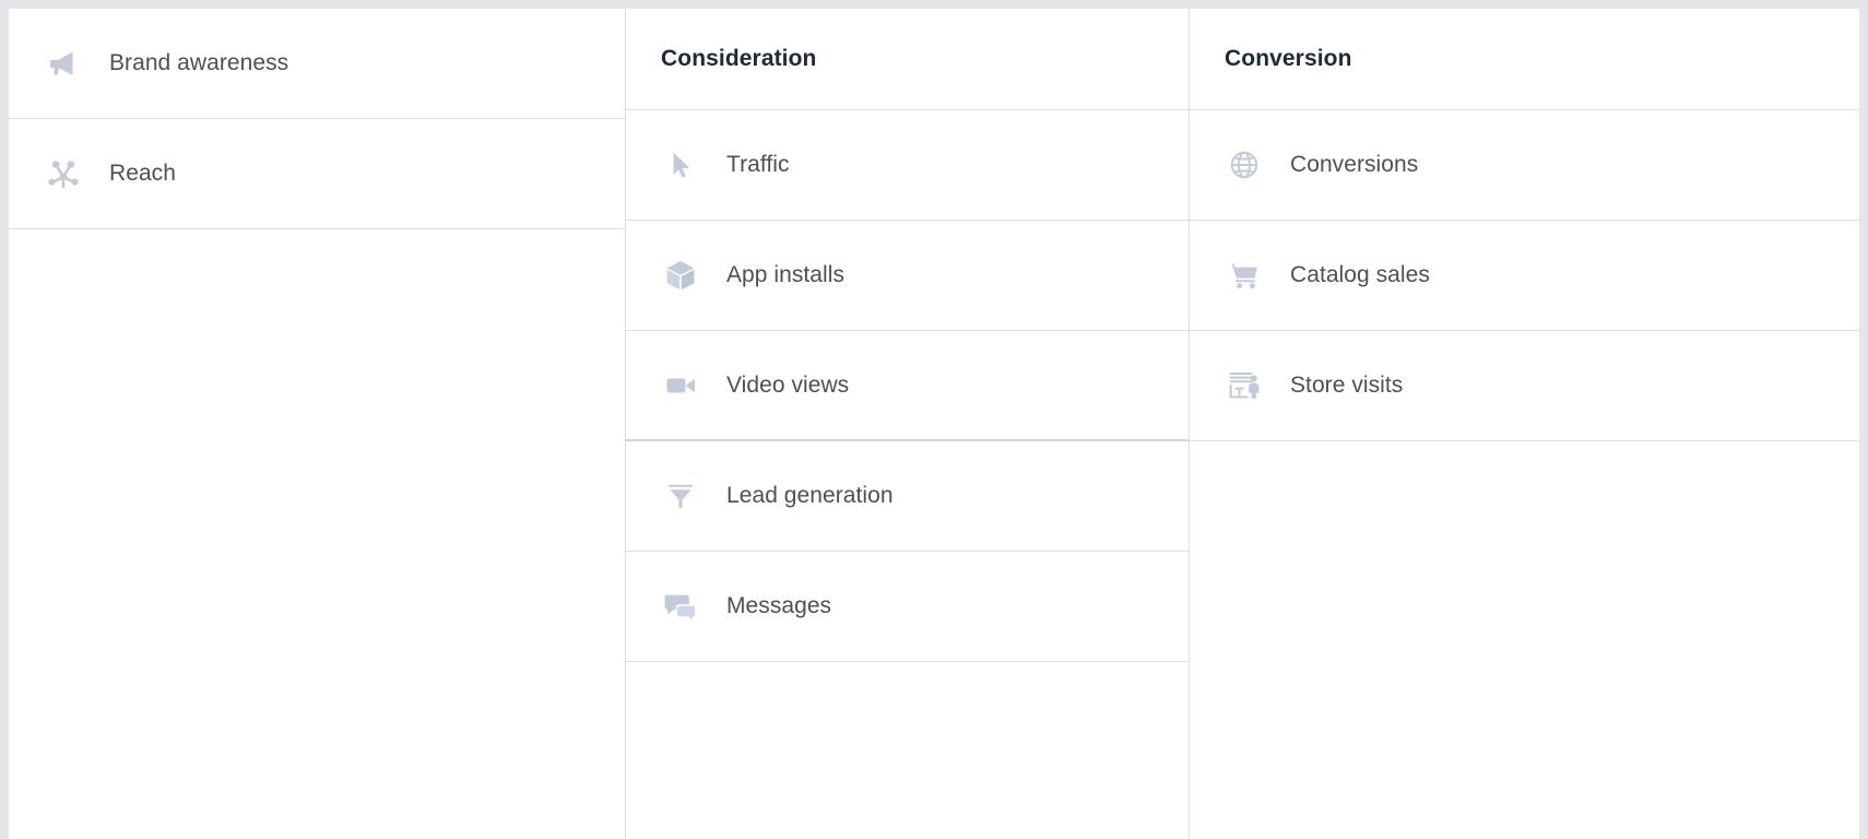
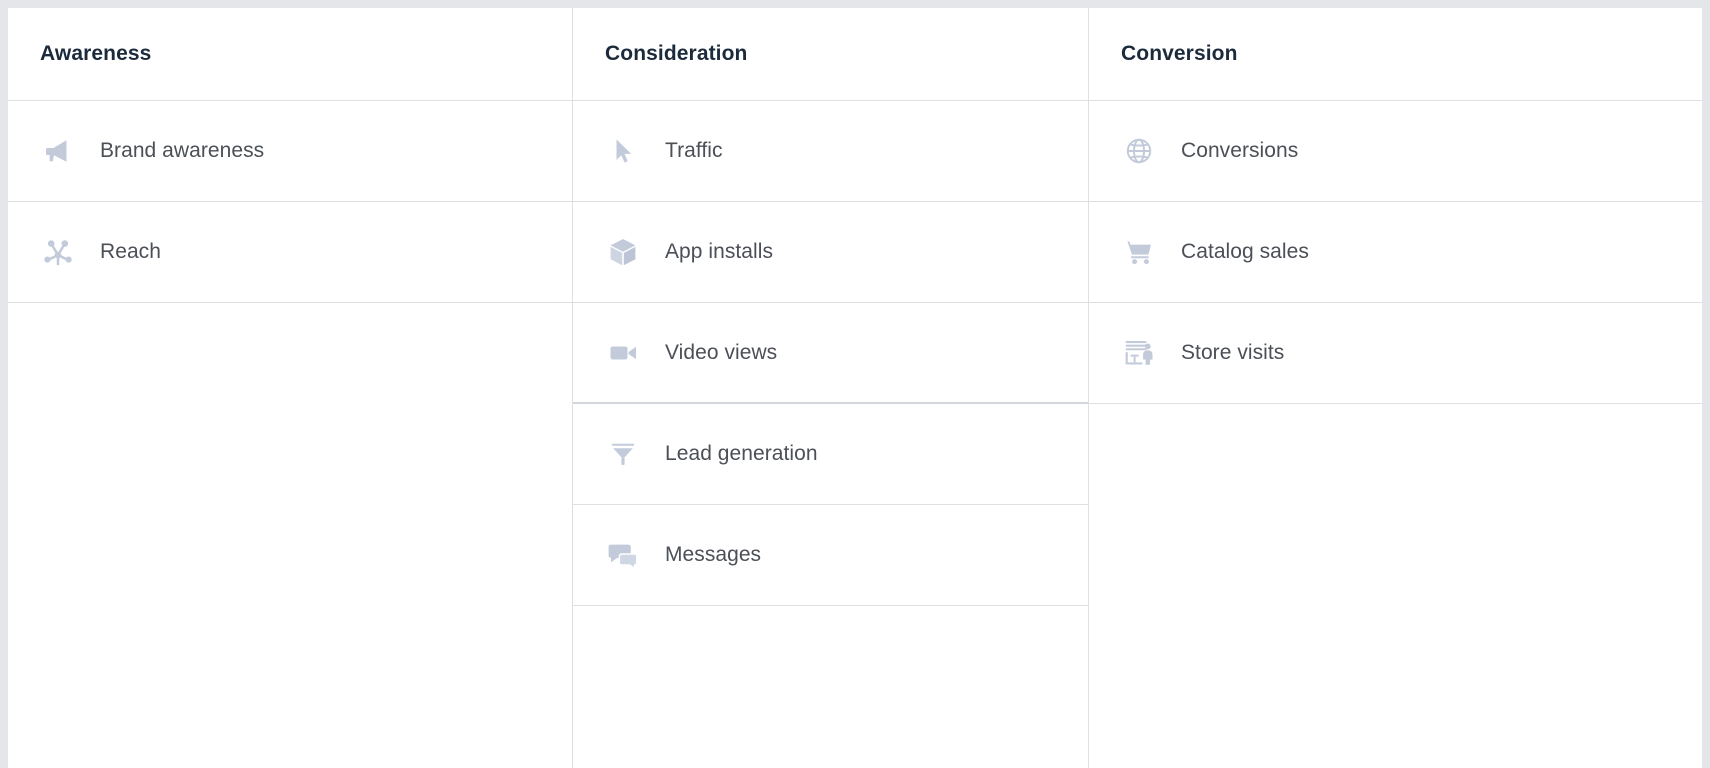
+ Awareness
  Brand awareness
  Reach
  Consideration
  Traffic
  App installs
  Video views
  Lead generation
  Messages
  Conversion
  Conversions
  Catalog sales
  Store visits
